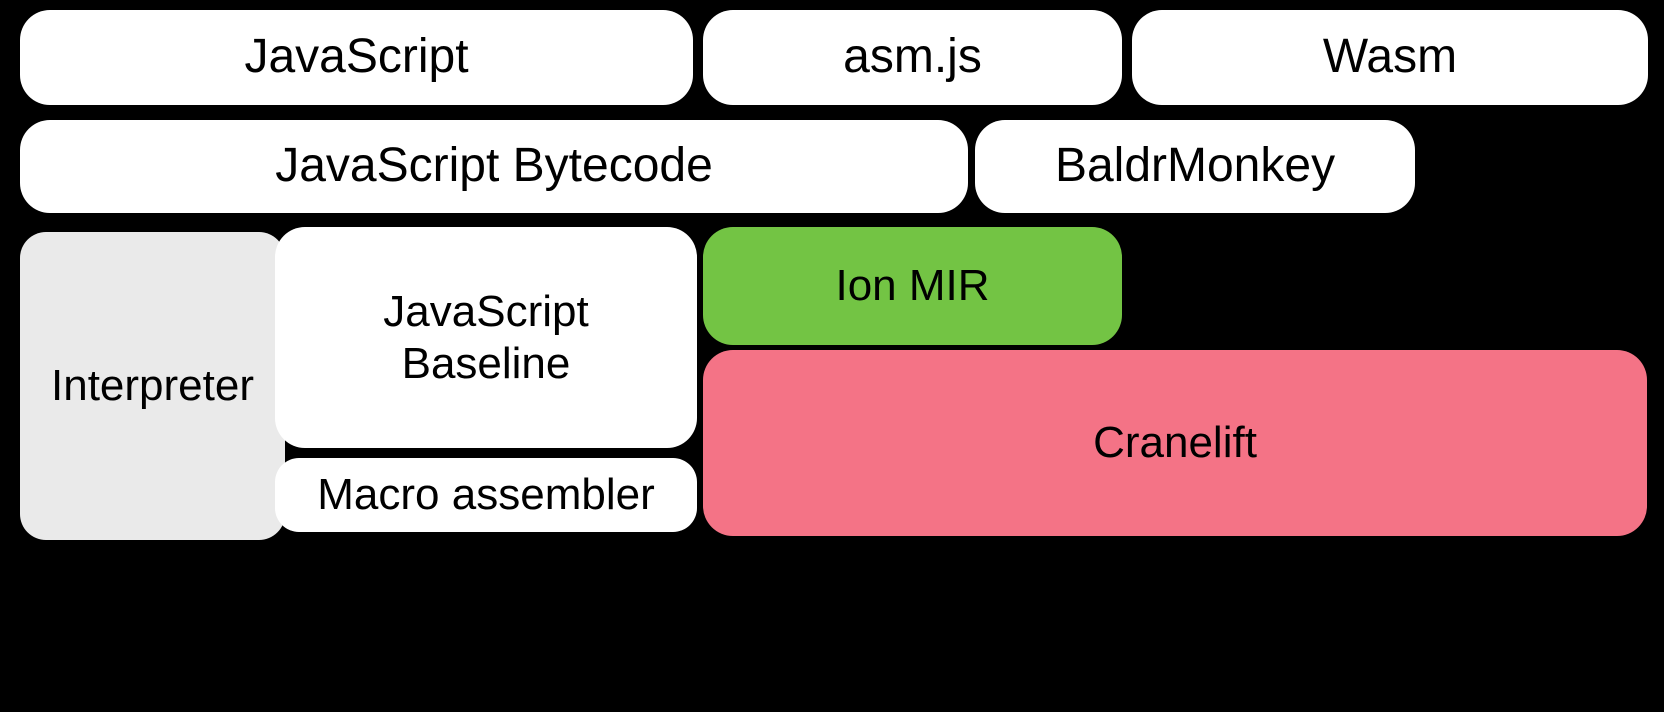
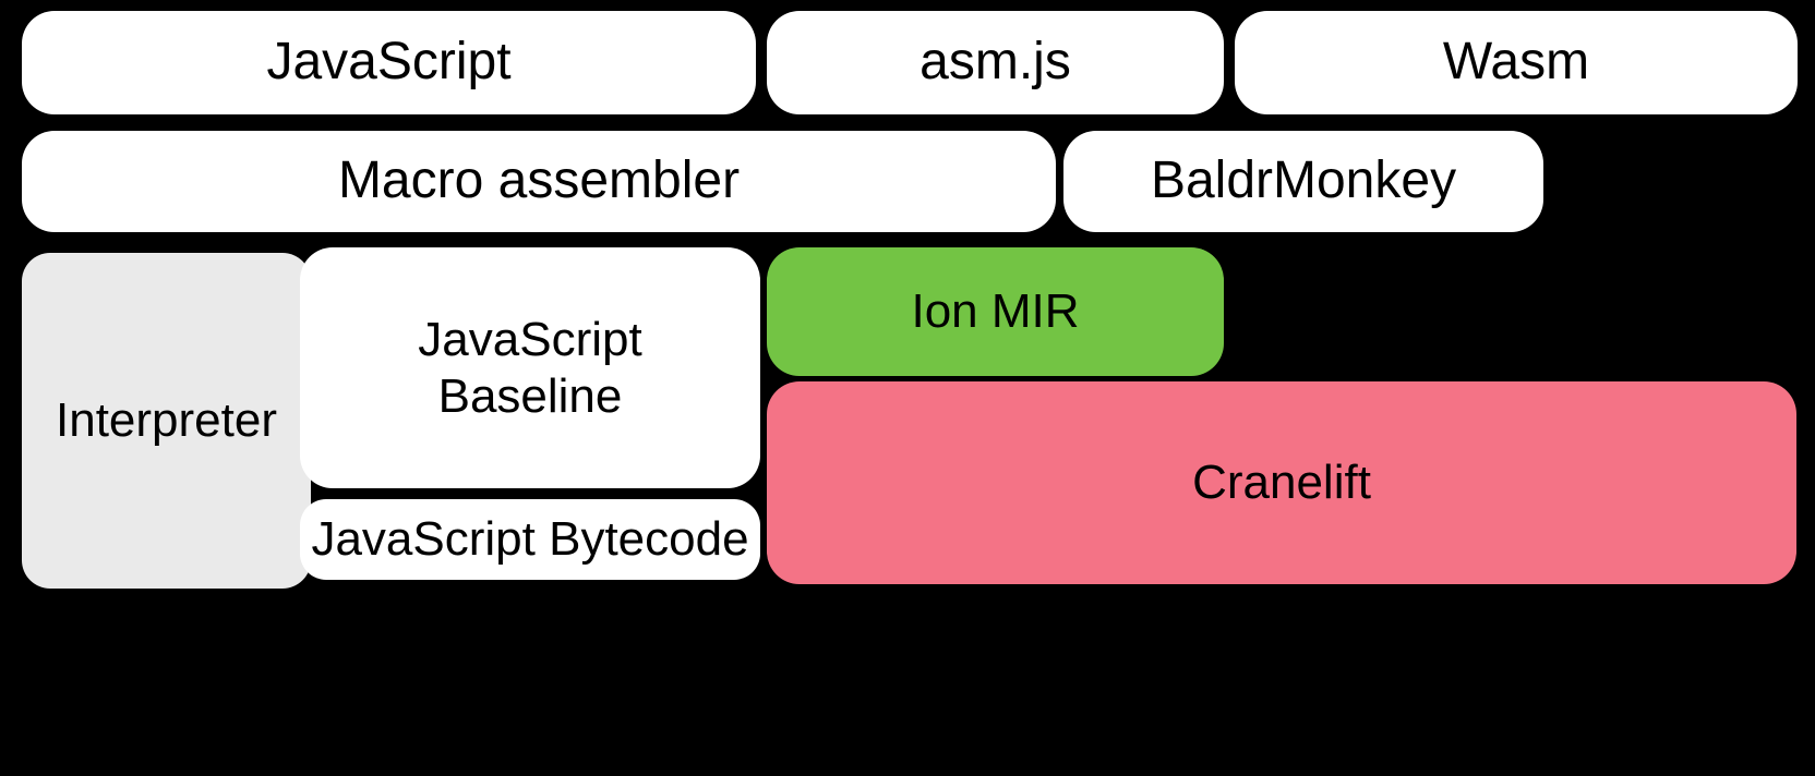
  JavaScript
  asm.js
  Wasm
- JavaScript Bytecode
+ Macro assembler
  BaldrMonkey
  Interpreter
  JavaScript
  Baseline
- Macro assembler
+ JavaScript Bytecode
  Ion MIR
  Cranelift
